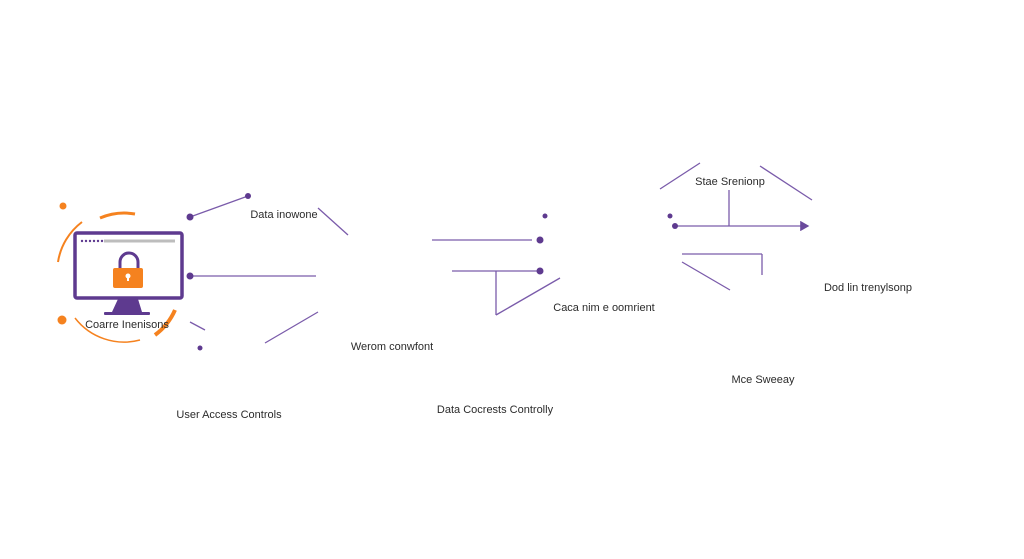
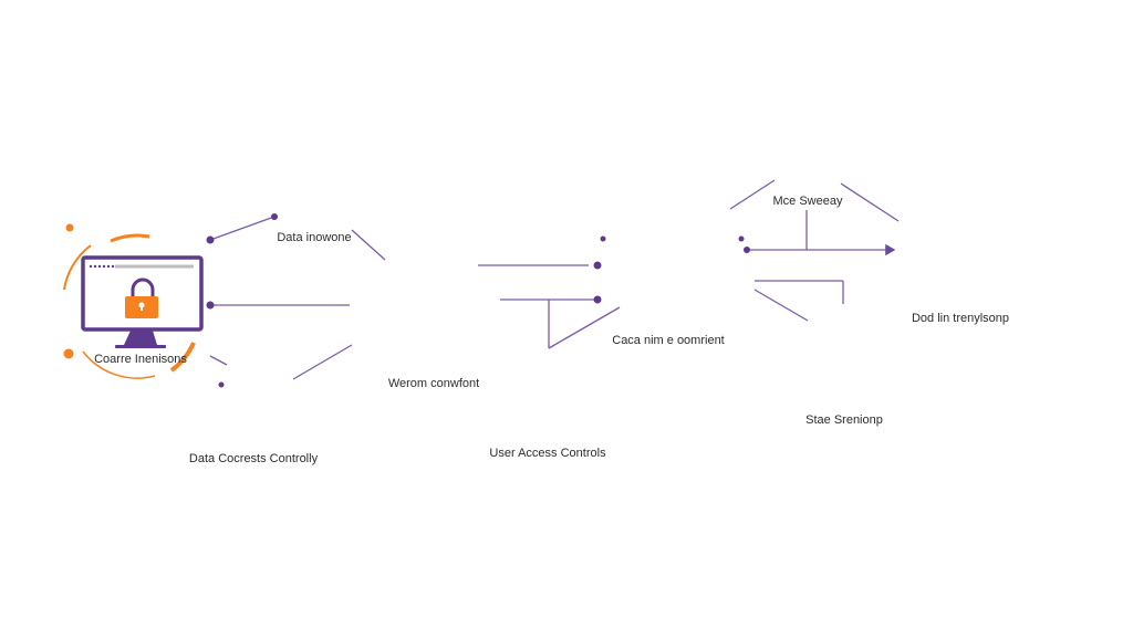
  Coarre Inenisons
- User Access Controls
+ Data Cocrests Controlly
  Data inowone
  Werom conwfont
- Data Cocrests Controlly
+ User Access Controls
  Caca nim e oomrient
- Stae Srenionp
+ Mce Sweeay
  Dod lin trenylsonp
- Mce Sweeay
+ Stae Srenionp
